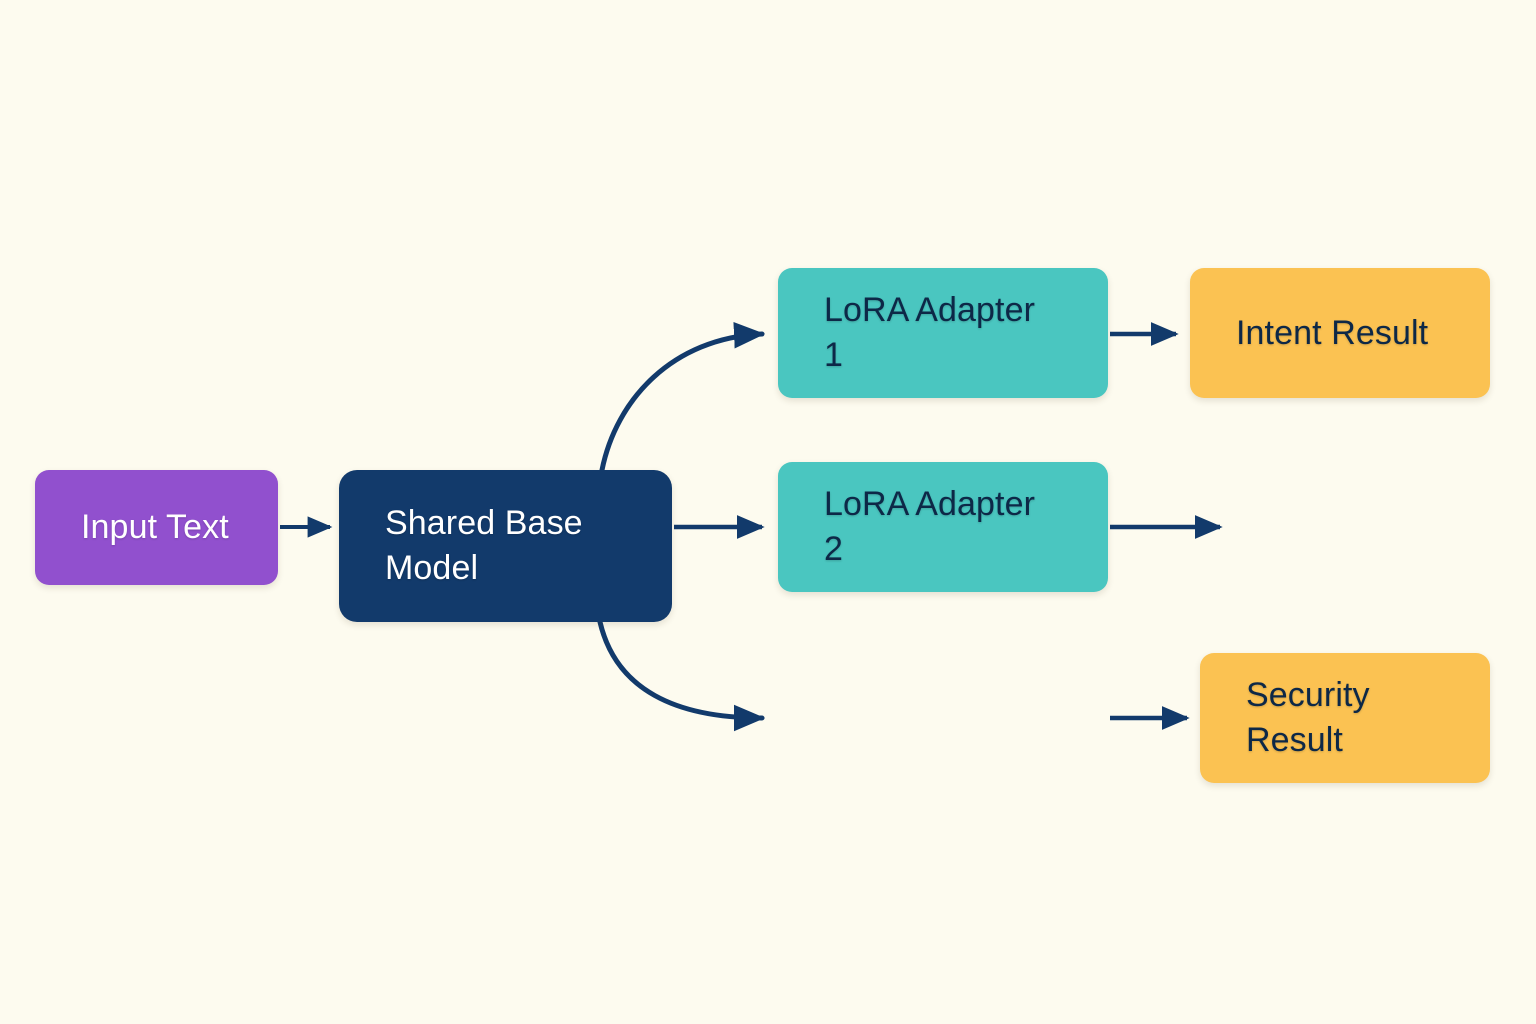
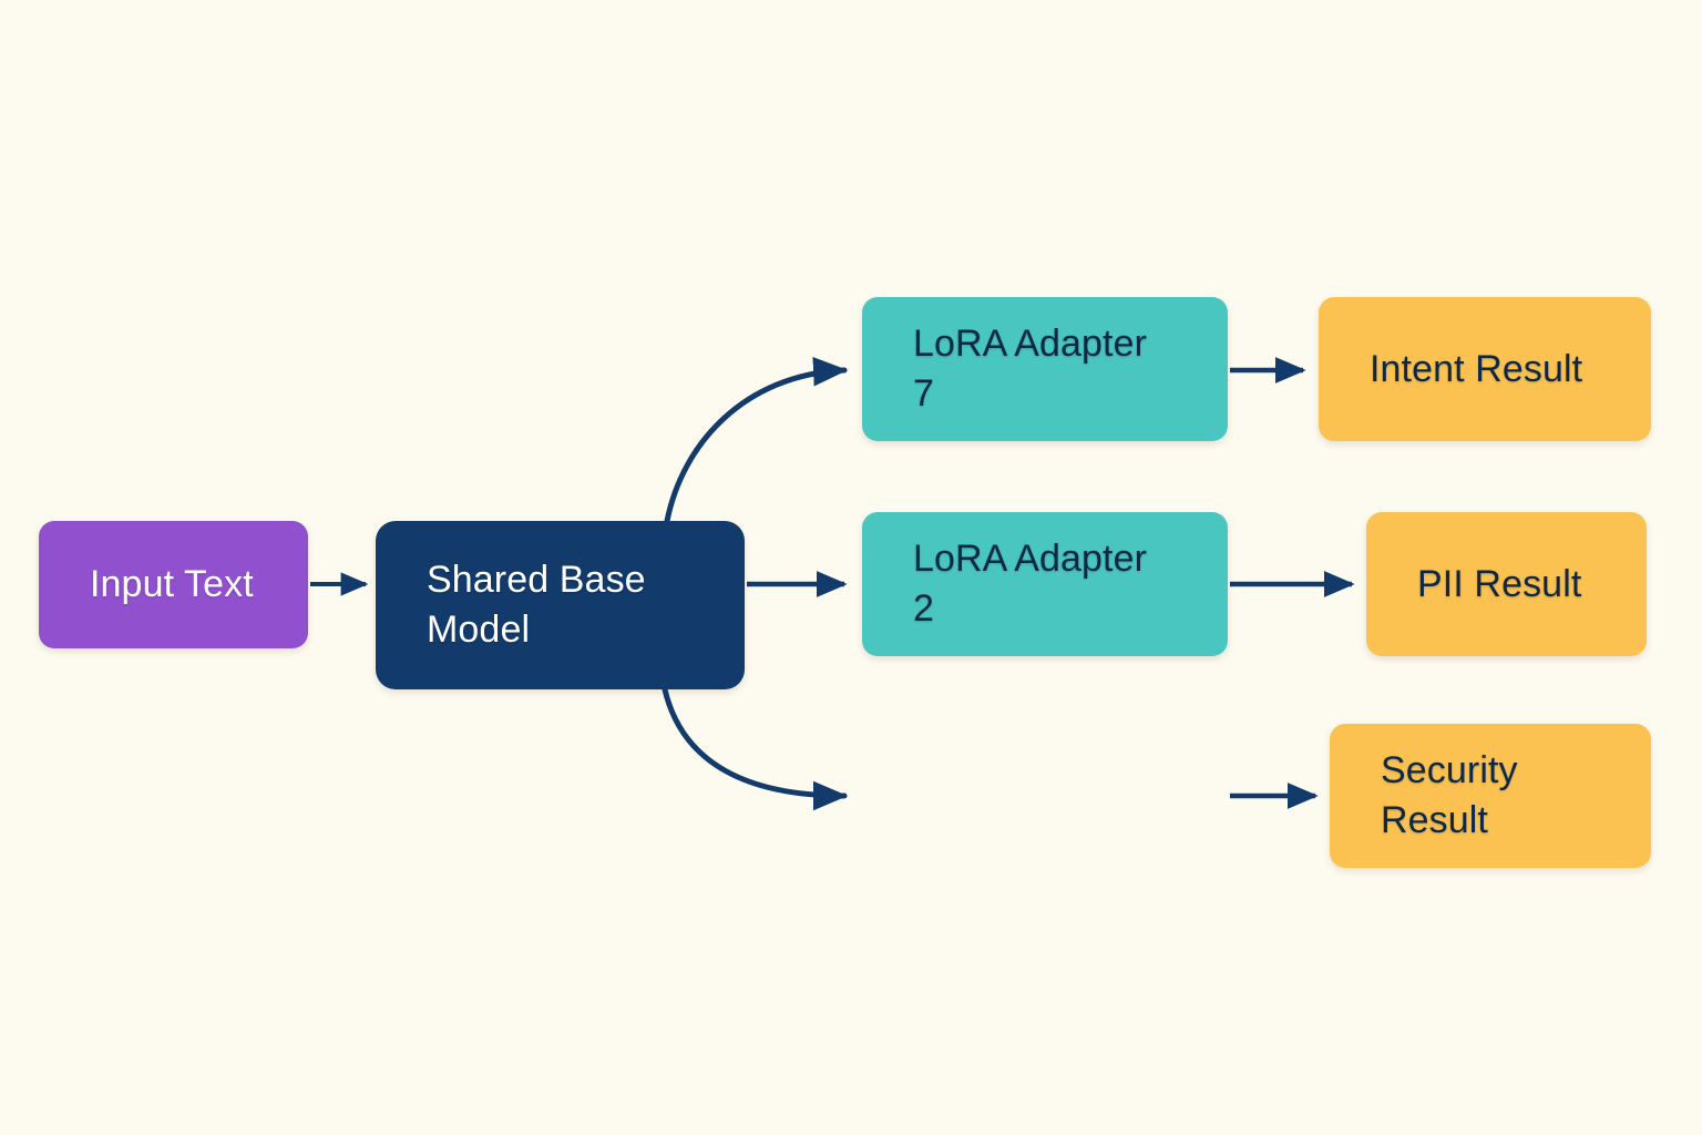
  Input Text
  Shared Base
  Model
- LoRA Adapter 1
+ LoRA Adapter 7
  LoRA Adapter 2
  Intent Result
+ PII Result
  Security Result
